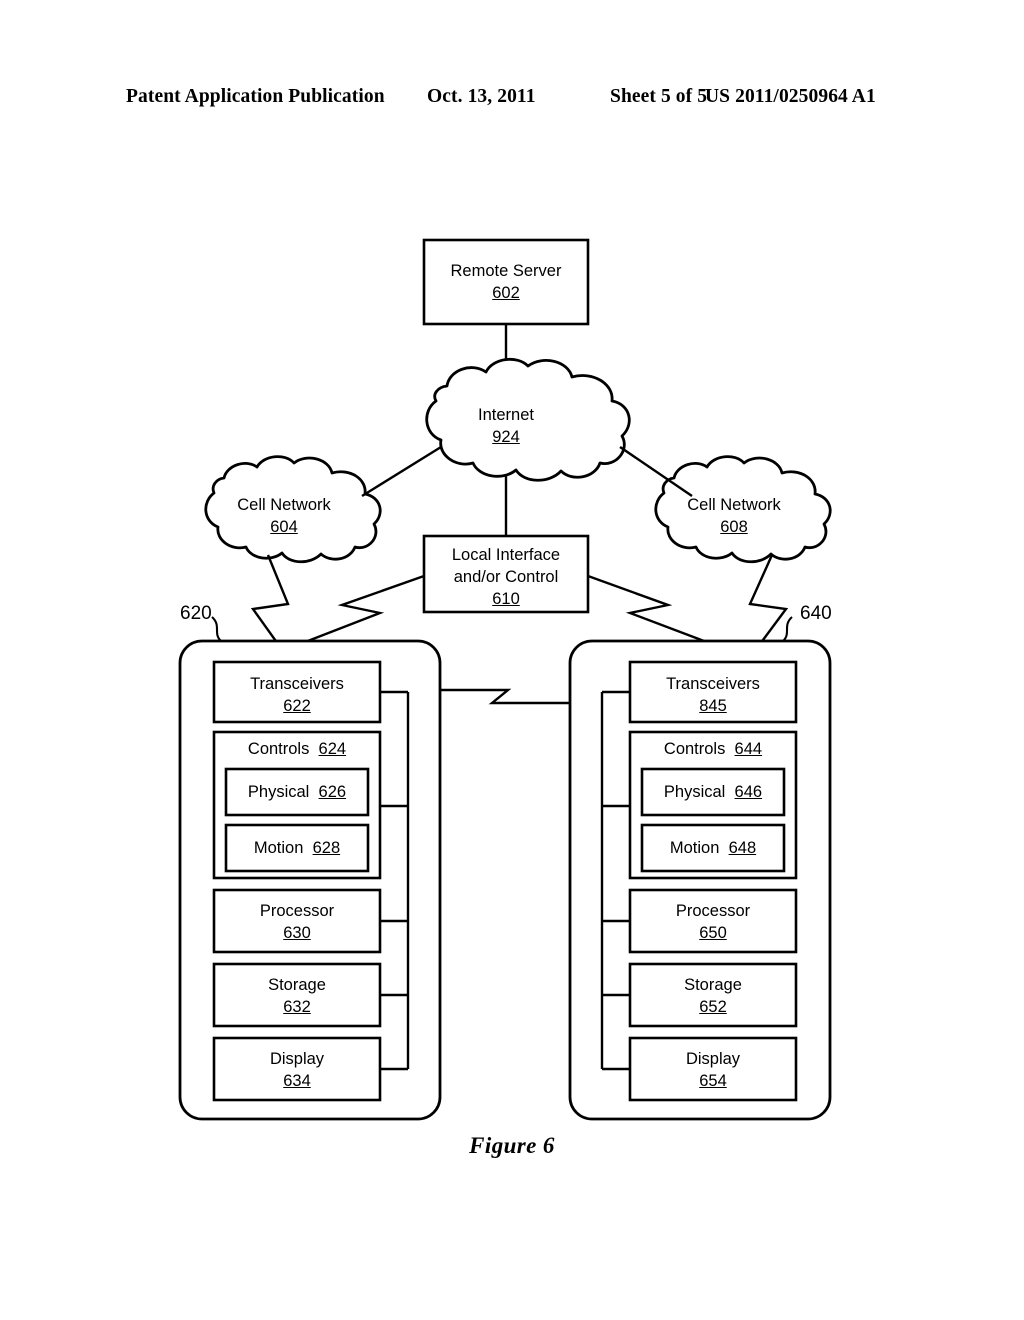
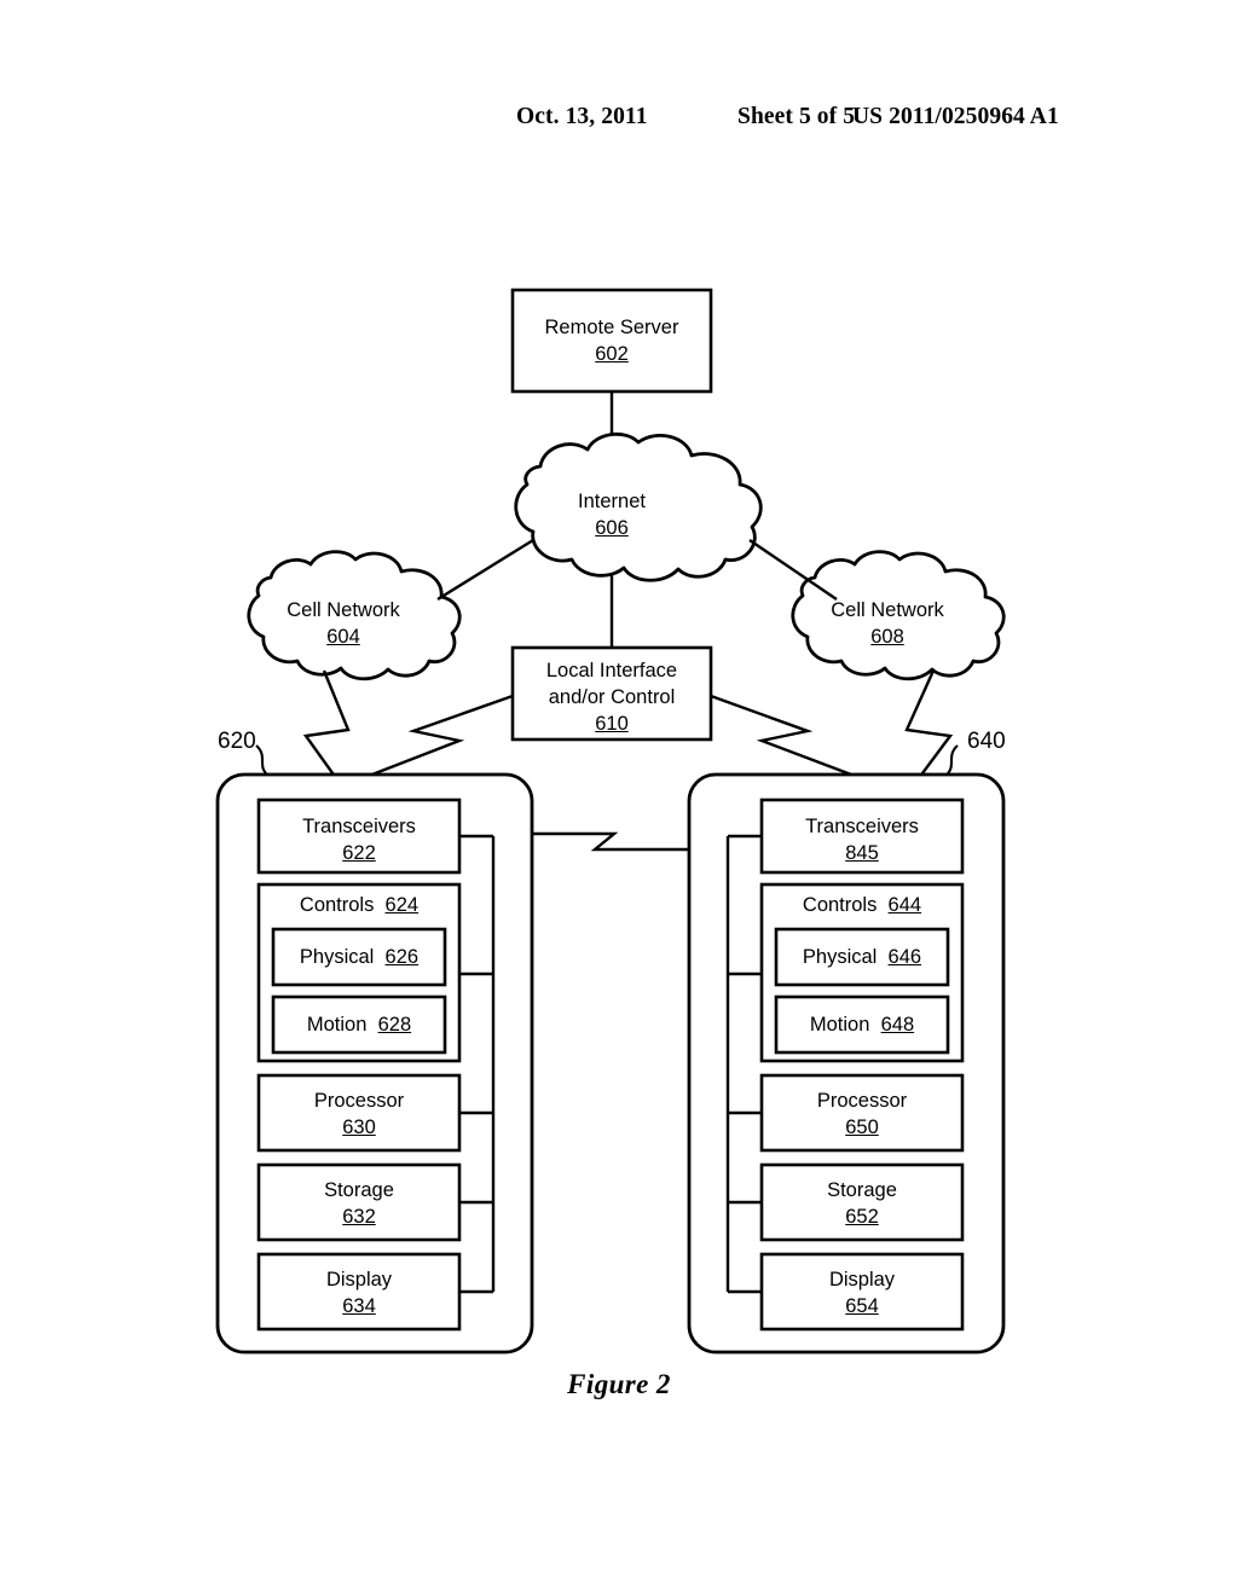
- Patent Application Publication
  Oct. 13, 2011
  Sheet 5 of 5
  US 2011/0250964 A1
  Remote Server
  602
  Internet
- 924
+ 606
  Cell Network
  604
  Cell Network
  608
  Local Interface
  and/or Control
  610
  620
  640
  Transceivers
  622
  Controls 624
  Physical 626
  Motion 628
  Processor
  630
  Storage
  632
  Display
  634
  Transceivers
  845
  Controls 644
  Physical 646
  Motion 648
  Processor
  650
  Storage
  652
  Display
  654
- Figure 6
+ Figure 2
